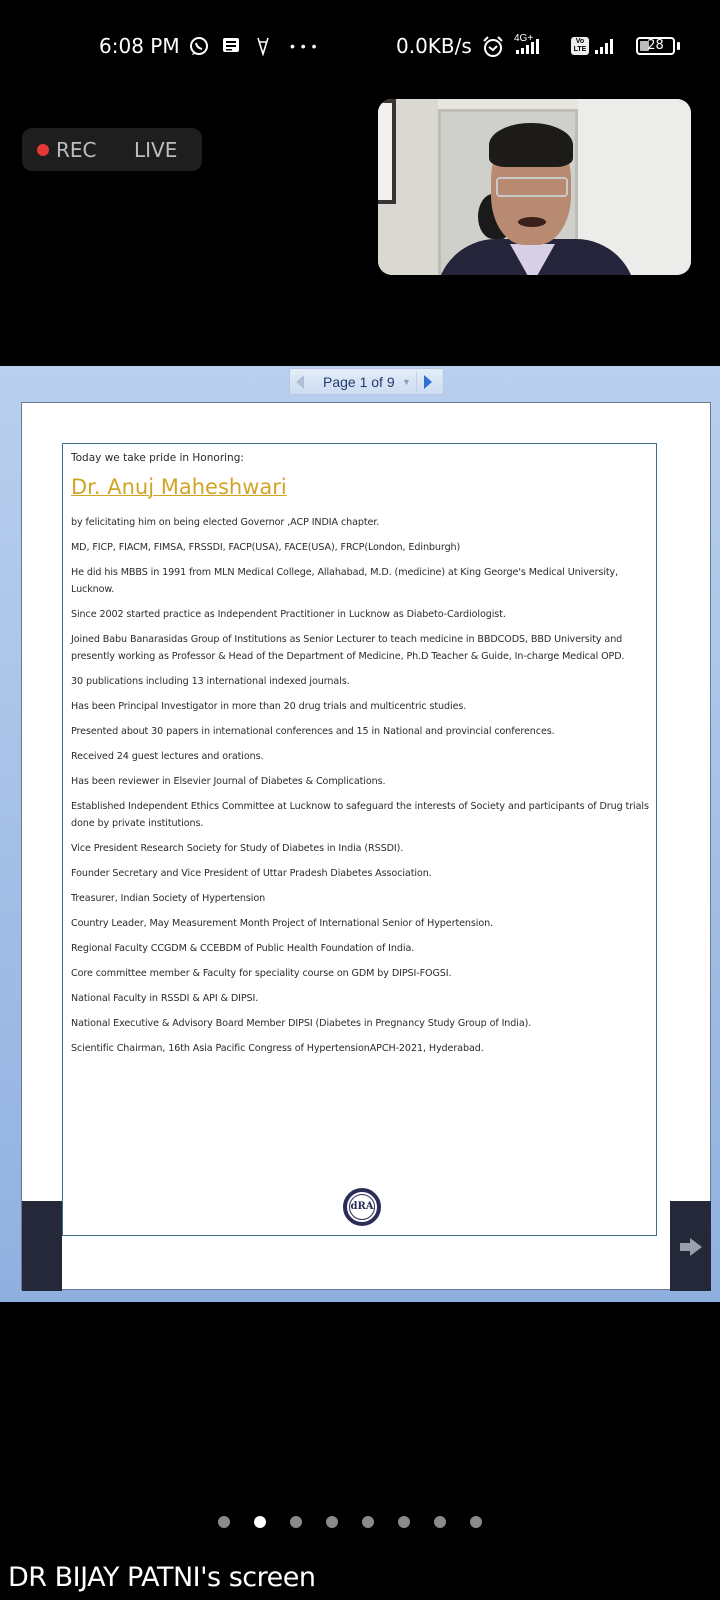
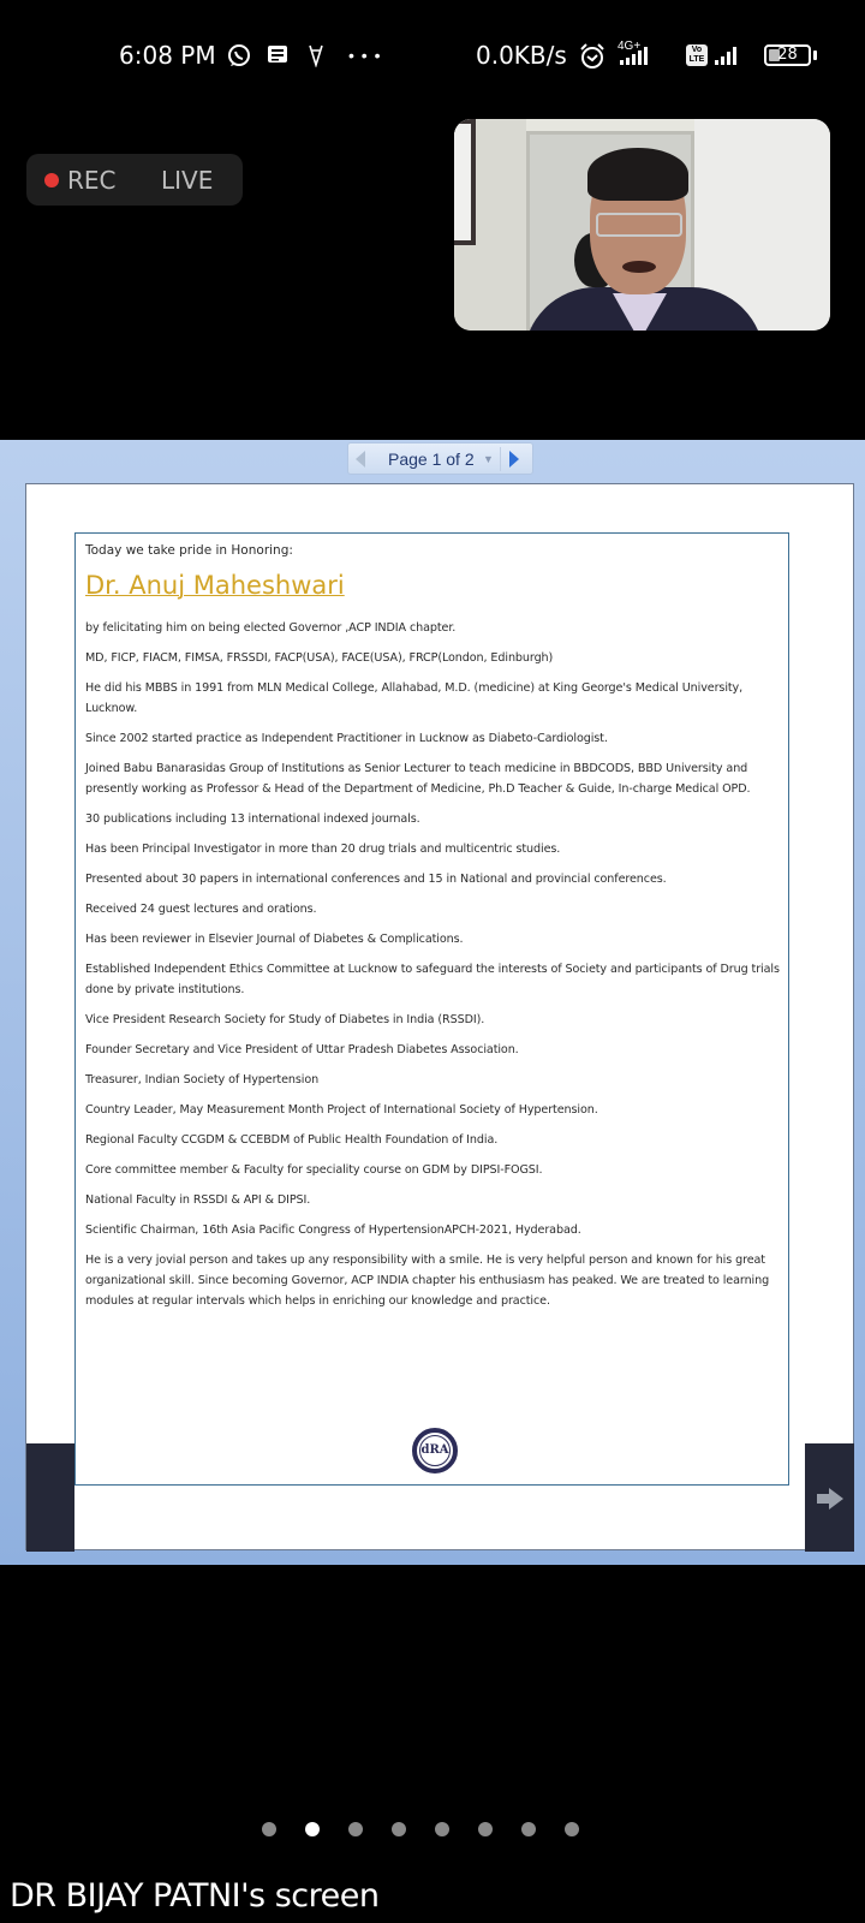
  6:08 PM
  • • •
  0.0KB/s
  4G+
  28
  REC
  LIVE
- Page 1 of 9
+ Page 1 of 2
  ▼
  Today we take pride in Honoring:
  Dr. Anuj Maheshwari
  by felicitating him on being elected Governor ,ACP INDIA chapter.
  MD, FICP, FIACM, FIMSA, FRSSDI, FACP(USA), FACE(USA), FRCP(London, Edinburgh)
  He did his MBBS in 1991 from MLN Medical College, Allahabad, M.D. (medicine) at King George's Medical University, Lucknow.
  Since 2002 started practice as Independent Practitioner in Lucknow as Diabeto-Cardiologist.
  Joined Babu Banarasidas Group of Institutions as Senior Lecturer to teach medicine in BBDCODS, BBD University and presently working as Professor & Head of the Department of Medicine, Ph.D Teacher & Guide, In-charge Medical OPD.
  30 publications including 13 international indexed journals.
  Has been Principal Investigator in more than 20 drug trials and multicentric studies.
  Presented about 30 papers in international conferences and 15 in National and provincial conferences.
  Received 24 guest lectures and orations.
  Has been reviewer in Elsevier Journal of Diabetes & Complications.
  Established Independent Ethics Committee at Lucknow to safeguard the interests of Society and participants of Drug trials done by private institutions.
  Vice President Research Society for Study of Diabetes in India (RSSDI).
  Founder Secretary and Vice President of Uttar Pradesh Diabetes Association.
  Treasurer, Indian Society of Hypertension
- Country Leader, May Measurement Month Project of International Senior of Hypertension.
+ Country Leader, May Measurement Month Project of International Society of Hypertension.
  Regional Faculty CCGDM & CCEBDM of Public Health Foundation of India.
  Core committee member & Faculty for speciality course on GDM by DIPSI-FOGSI.
  National Faculty in RSSDI & API & DIPSI.
- National Executive & Advisory Board Member DIPSI (Diabetes in Pregnancy Study Group of India).
  Scientific Chairman, 16th Asia Pacific Congress of HypertensionAPCH-2021, Hyderabad.
+ He is a very jovial person and takes up any responsibility with a smile. He is very helpful person and known for his great organizational skill. Since becoming Governor, ACP INDIA chapter his enthusiasm has peaked. We are treated to learning modules at regular intervals which helps in enriching our knowledge and practice.
  dRA
  DR BIJAY PATNI's screen
